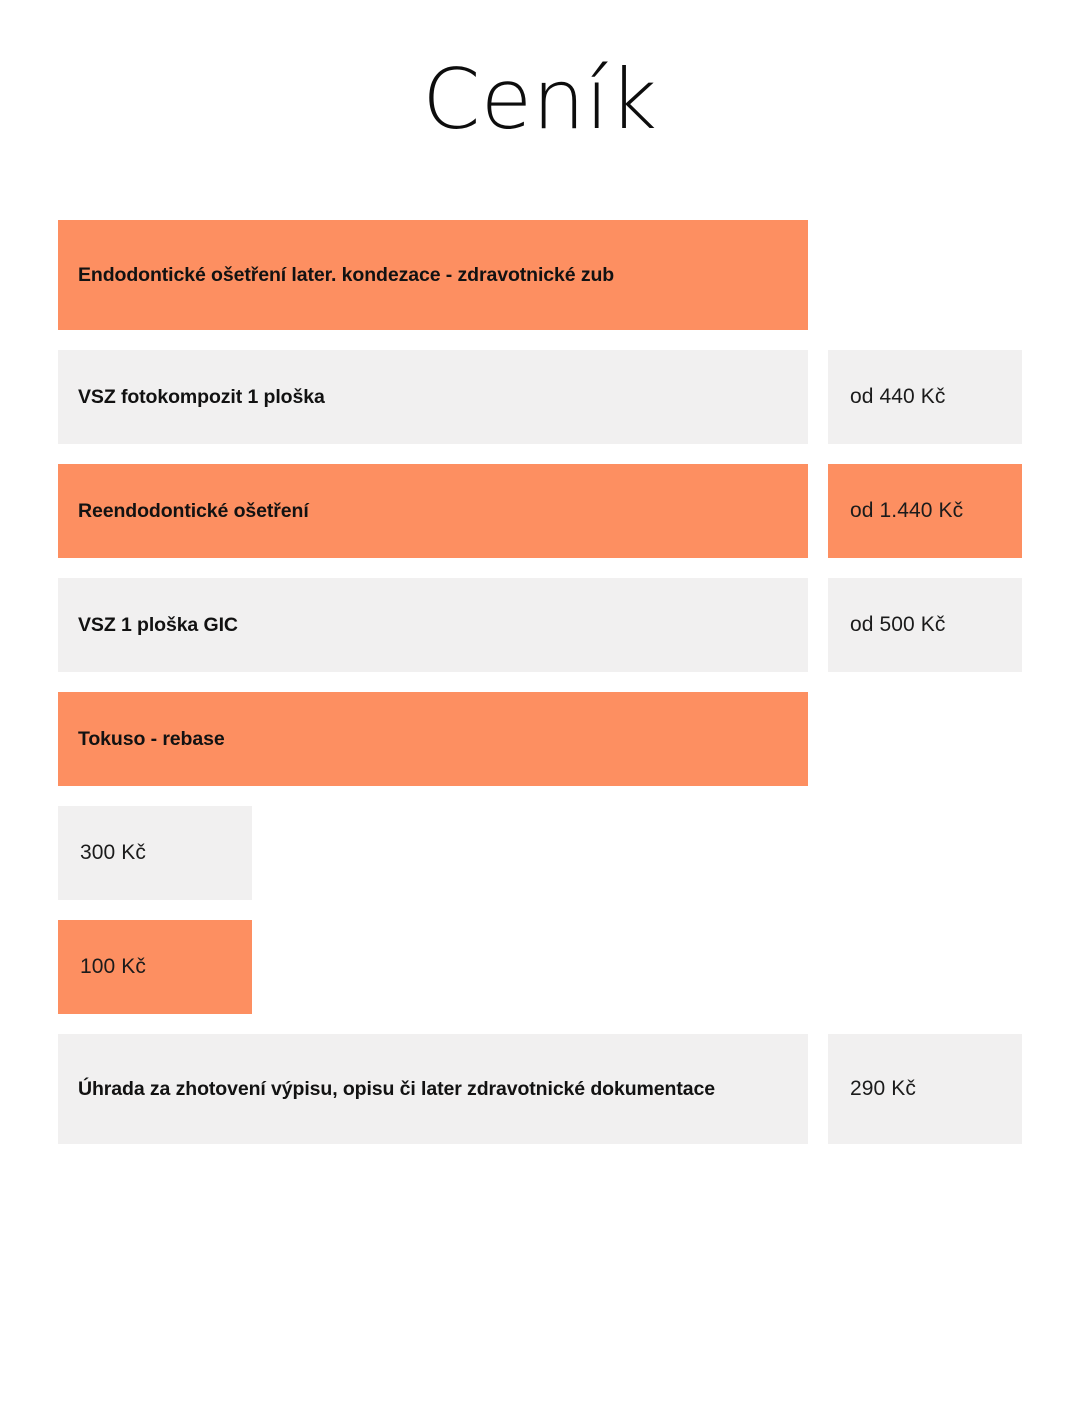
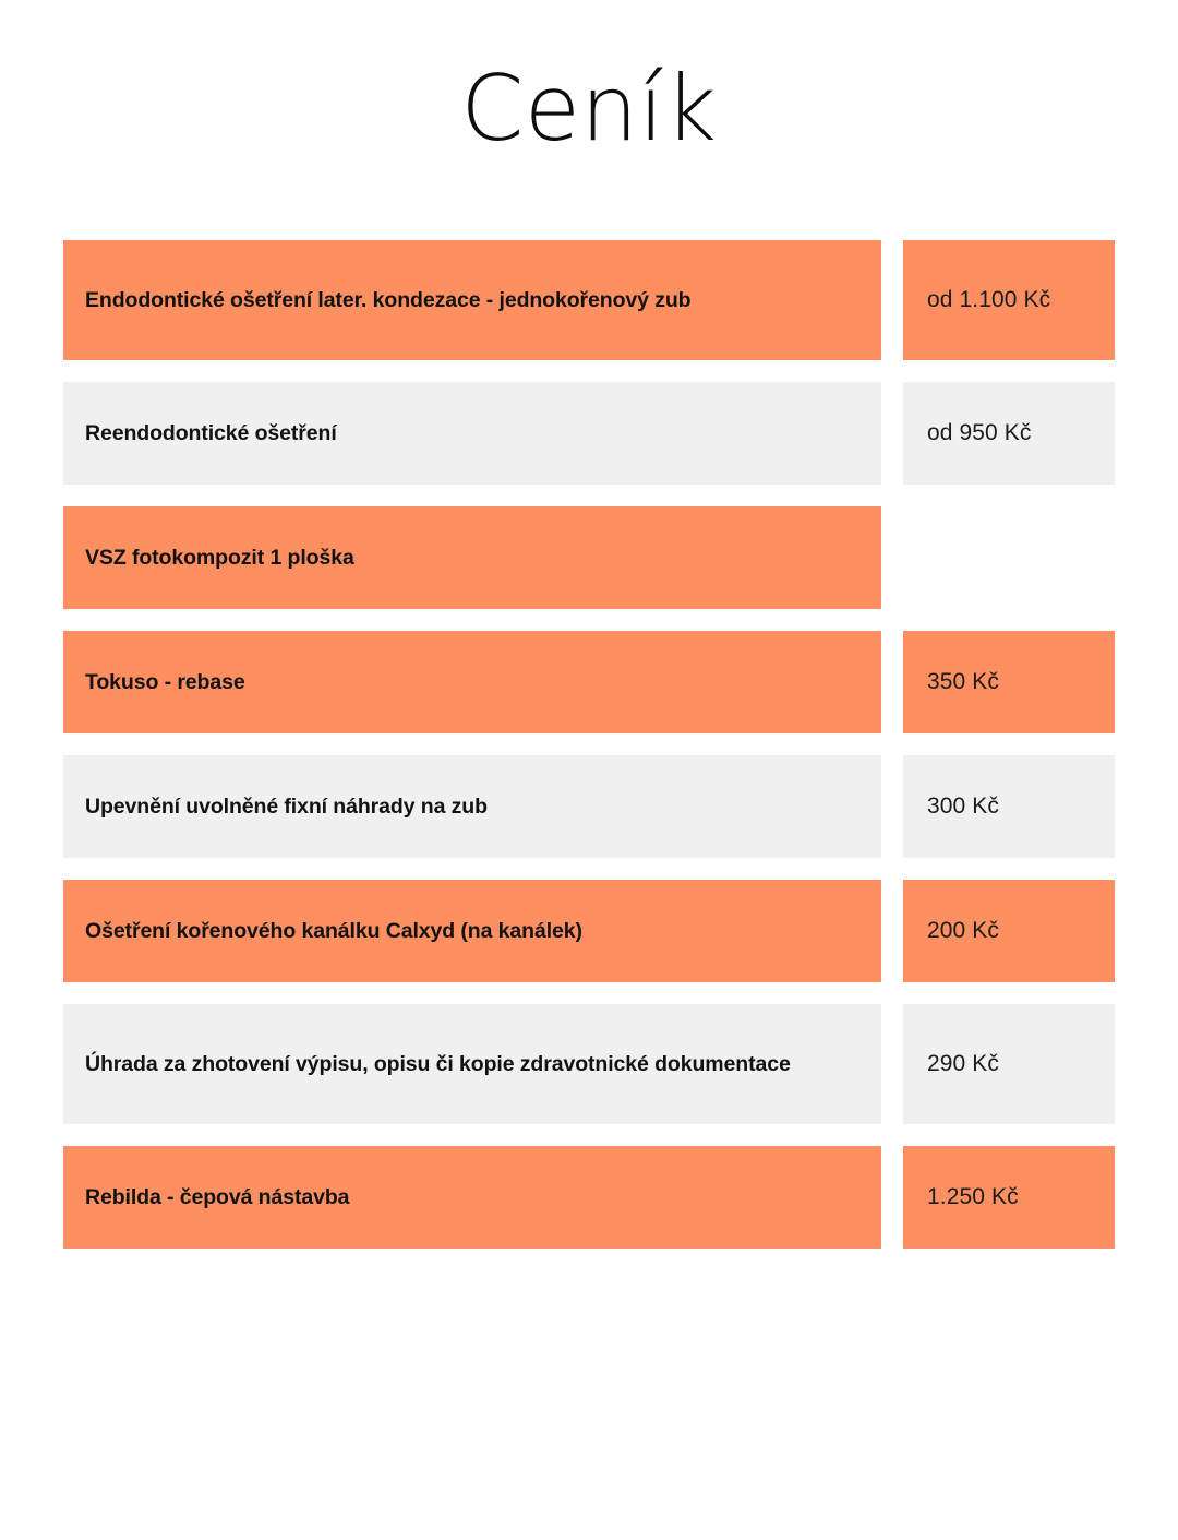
  Ceník
- Endodontické ošetření later. kondezace - zdravotnické zub
+ Endodontické ošetření later. kondezace - jednokořenový zub
+ od 1.100 Kč
- VSZ fotokompozit 1 ploška
+ Reendodontické ošetření
- od 440 Kč
+ od 950 Kč
- Reendodontické ošetření
+ VSZ fotokompozit 1 ploška
- od 1.440 Kč
- VSZ 1 ploška GIC
- od 500 Kč
  Tokuso - rebase
+ 350 Kč
+ Upevnění uvolněné fixní náhrady na zub
  300 Kč
+ Ošetření kořenového kanálku Calxyd (na kanálek)
- 100 Kč
+ 200 Kč
- Úhrada za zhotovení výpisu, opisu či later zdravotnické dokumentace
+ Úhrada za zhotovení výpisu, opisu či kopie zdravotnické dokumentace
  290 Kč
+ Rebilda - čepová nástavba
+ 1.250 Kč
